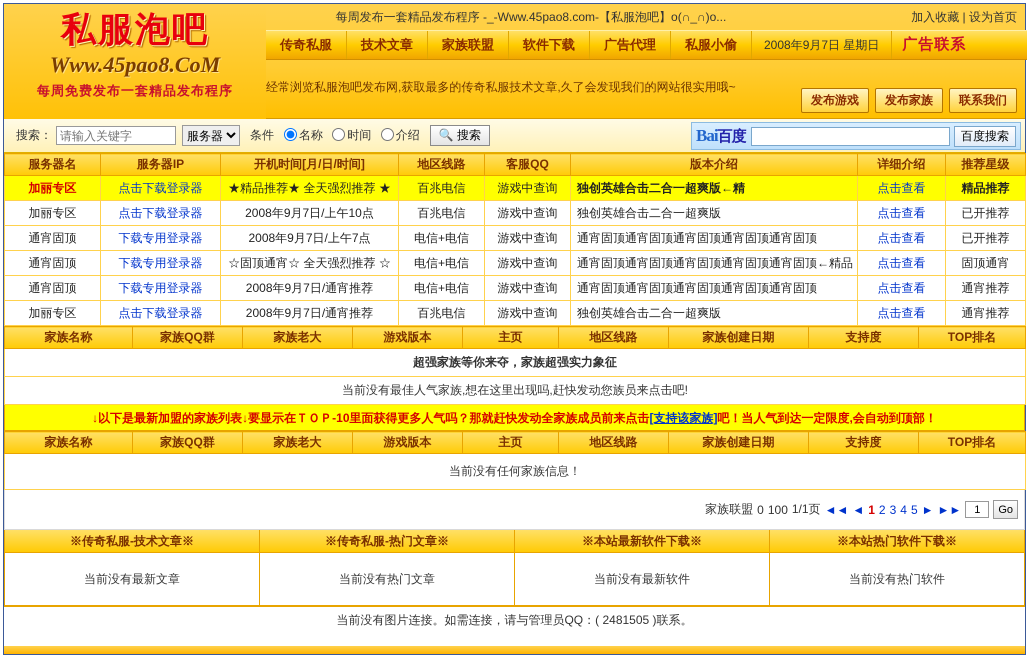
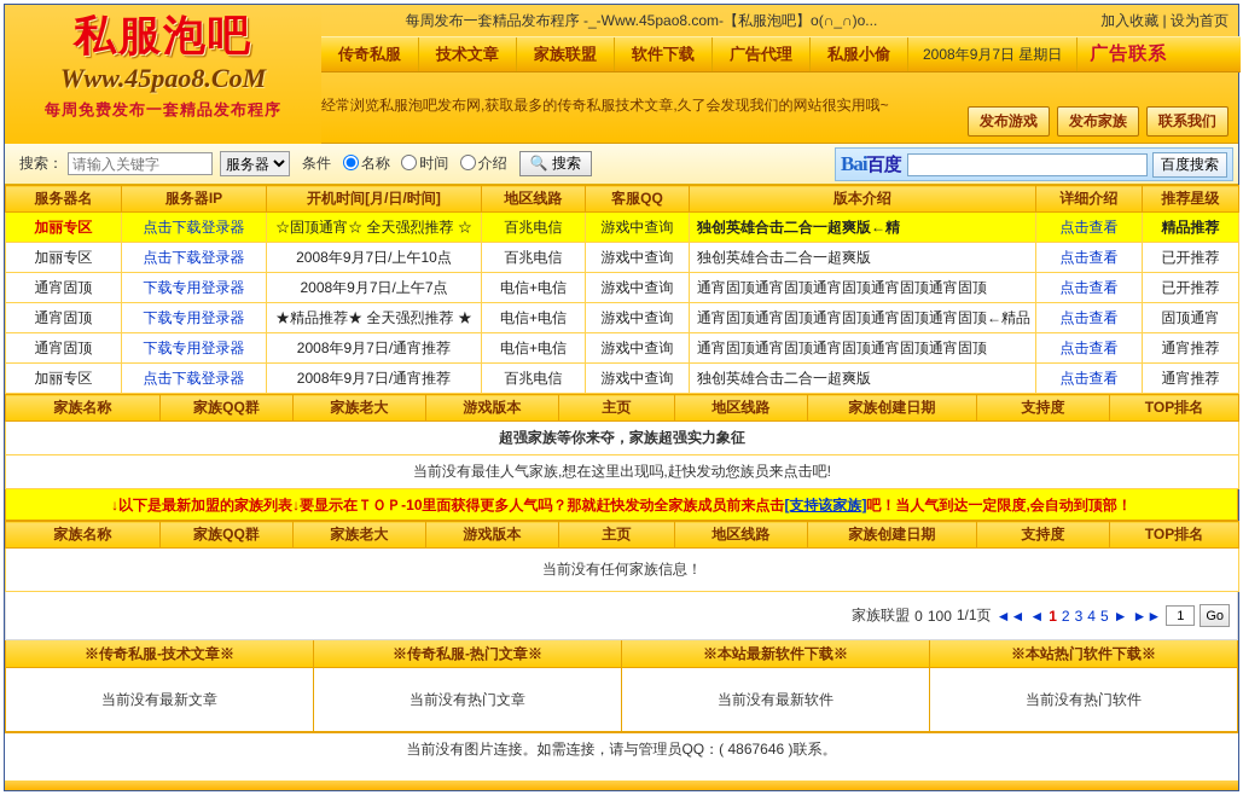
  私服泡吧
  Www.45pao8.CoM
  每周免费发布一套精品发布程序
  每周发布一套精品发布程序 -_-Www.45pao8.com-【私服泡吧】o(∩_∩)o...
  加入收藏 | 设为首页
  传奇私服
  技术文章
  家族联盟
  软件下载
  广告代理
  私服小偷
  2008年9月7日 星期日
  广告联系
  经常浏览私服泡吧发布网,获取最多的传奇私服技术文章,久了会发现我们的网站很实用哦~
  发布游戏
  发布家族
  联系我们
  搜索：
  请输入关键字
  服务器
  条件
  名称 时间 介绍
  🔍 搜索
  Bai百度
  百度搜索
  服务器名	服务器IP	开机时间[月/日/时间]	地区线路	客服QQ	版本介绍	详细介绍	推荐星级
- 加丽专区	点击下载登录器	★精品推荐★ 全天强烈推荐 ★	百兆电信	游戏中查询	独创英雄合击二合一超爽版←精	点击查看	精品推荐
+ 加丽专区	点击下载登录器	☆固顶通宵☆ 全天强烈推荐 ☆	百兆电信	游戏中查询	独创英雄合击二合一超爽版←精	点击查看	精品推荐
  加丽专区	点击下载登录器	2008年9月7日/上午10点	百兆电信	游戏中查询	独创英雄合击二合一超爽版	点击查看	已开推荐
  通宵固顶	下载专用登录器	2008年9月7日/上午7点	电信+电信	游戏中查询	通宵固顶通宵固顶通宵固顶通宵固顶通宵固顶	点击查看	已开推荐
- 通宵固顶	下载专用登录器	☆固顶通宵☆ 全天强烈推荐 ☆	电信+电信	游戏中查询	通宵固顶通宵固顶通宵固顶通宵固顶通宵固顶←精品	点击查看	固顶通宵
+ 通宵固顶	下载专用登录器	★精品推荐★ 全天强烈推荐 ★	电信+电信	游戏中查询	通宵固顶通宵固顶通宵固顶通宵固顶通宵固顶←精品	点击查看	固顶通宵
  通宵固顶	下载专用登录器	2008年9月7日/通宵推荐	电信+电信	游戏中查询	通宵固顶通宵固顶通宵固顶通宵固顶通宵固顶	点击查看	通宵推荐
  加丽专区	点击下载登录器	2008年9月7日/通宵推荐	百兆电信	游戏中查询	独创英雄合击二合一超爽版	点击查看	通宵推荐
  家族名称	家族QQ群	家族老大	游戏版本	主页	地区线路	家族创建日期	支持度	TOP排名
  超强家族等你来夺，家族超强实力象征
  当前没有最佳人气家族,想在这里出现吗,赶快发动您族员来点击吧!
  ↓以下是最新加盟的家族列表↓要显示在ＴＯＰ-10里面获得更多人气吗？那就赶快发动全家族成员前来点击[支持该家族]吧！当人气到达一定限度,会自动到顶部！
  家族名称	家族QQ群	家族老大	游戏版本	主页	地区线路	家族创建日期	支持度	TOP排名
  当前没有任何家族信息！
  家族联盟
  0
  100
  1/1页
  ◄◄
  ◄
  1
  2
  3
  4
  5
  ►
  ►►
  1
  Go
  ※传奇私服-技术文章※
  当前没有最新文章
  ※传奇私服-热门文章※
  当前没有热门文章
  ※本站最新软件下载※
  当前没有最新软件
  ※本站热门软件下载※
  当前没有热门软件
- 当前没有图片连接。如需连接，请与管理员QQ：( 2481505 )联系。
+ 当前没有图片连接。如需连接，请与管理员QQ：( 4867646 )联系。
